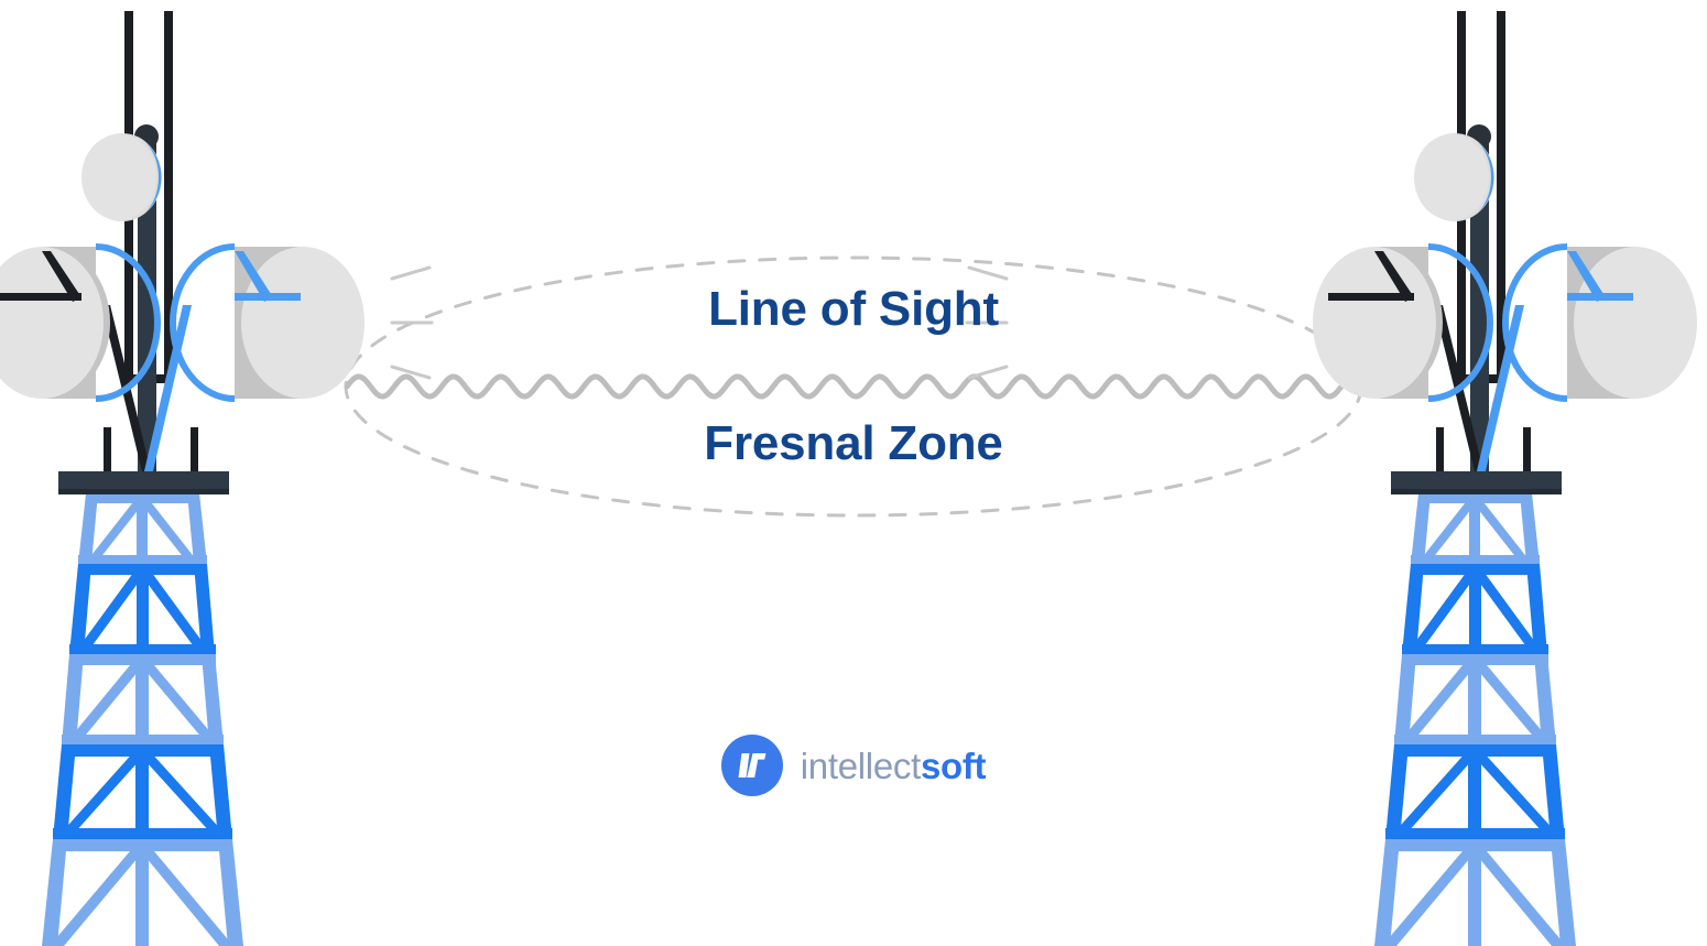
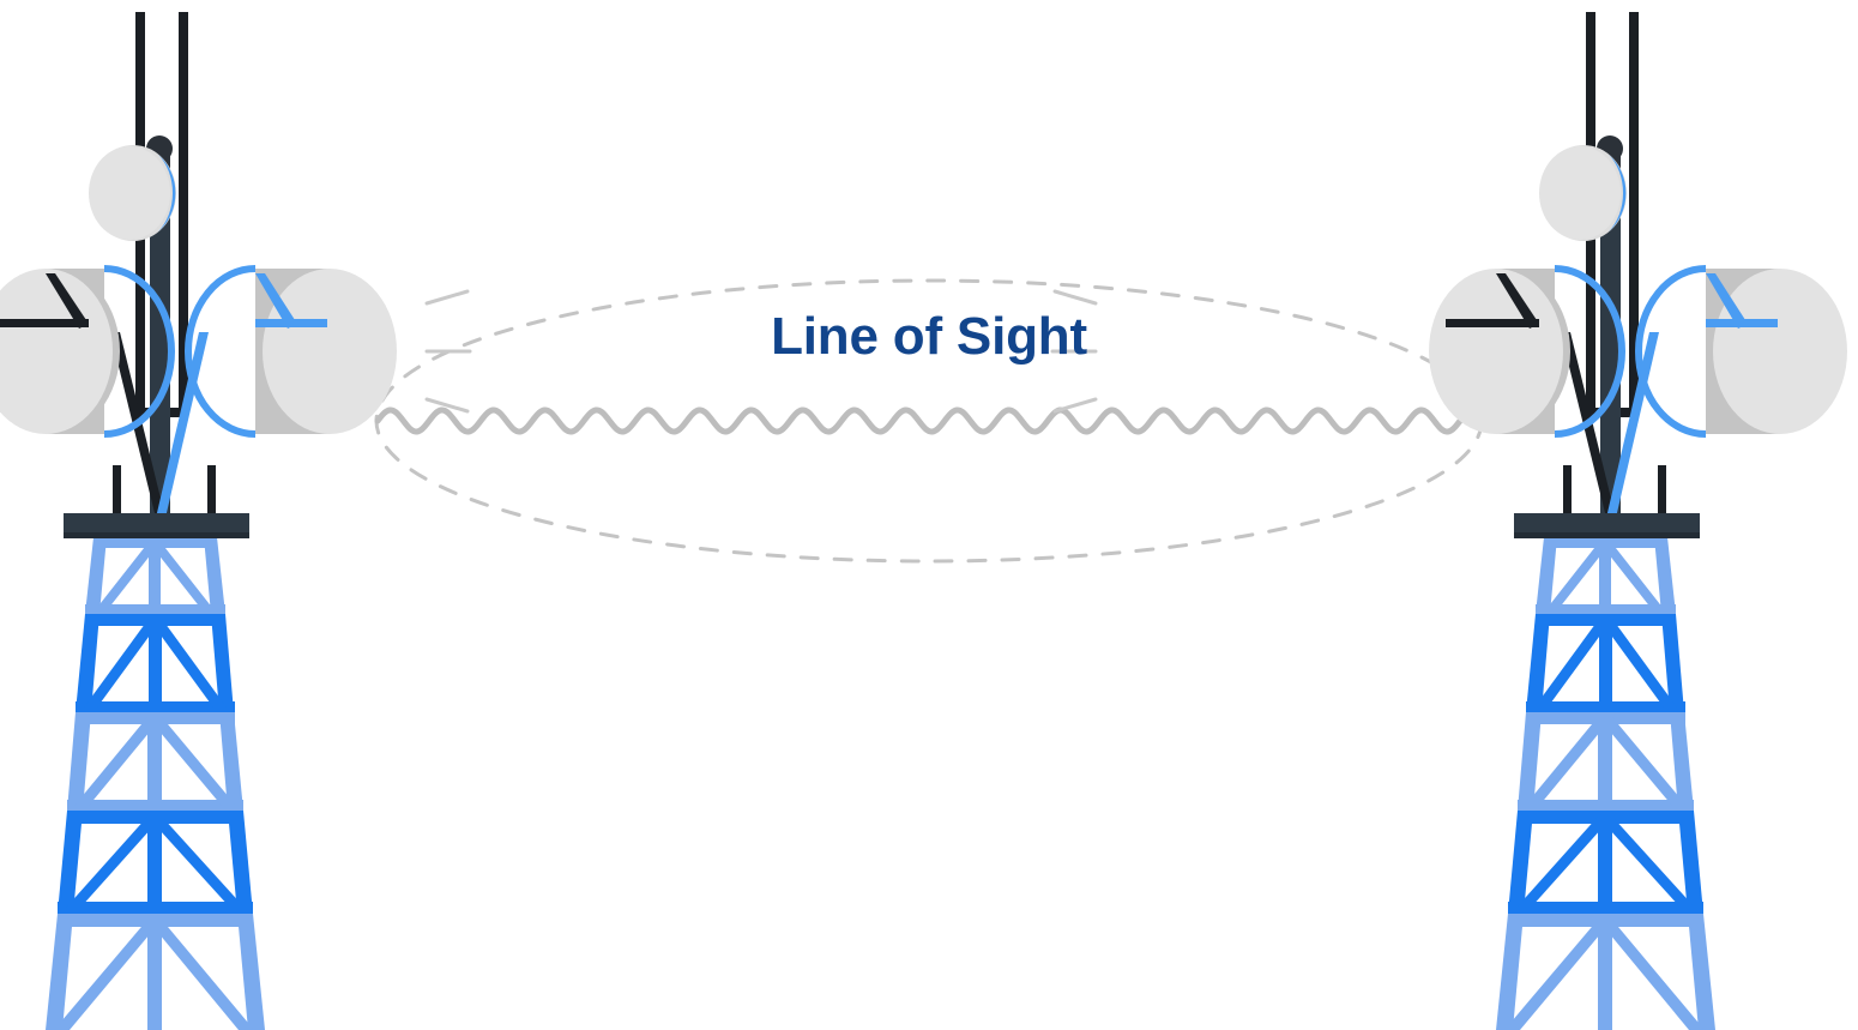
  Line of Sight
- Fresnal Zone
- intellectsoft
